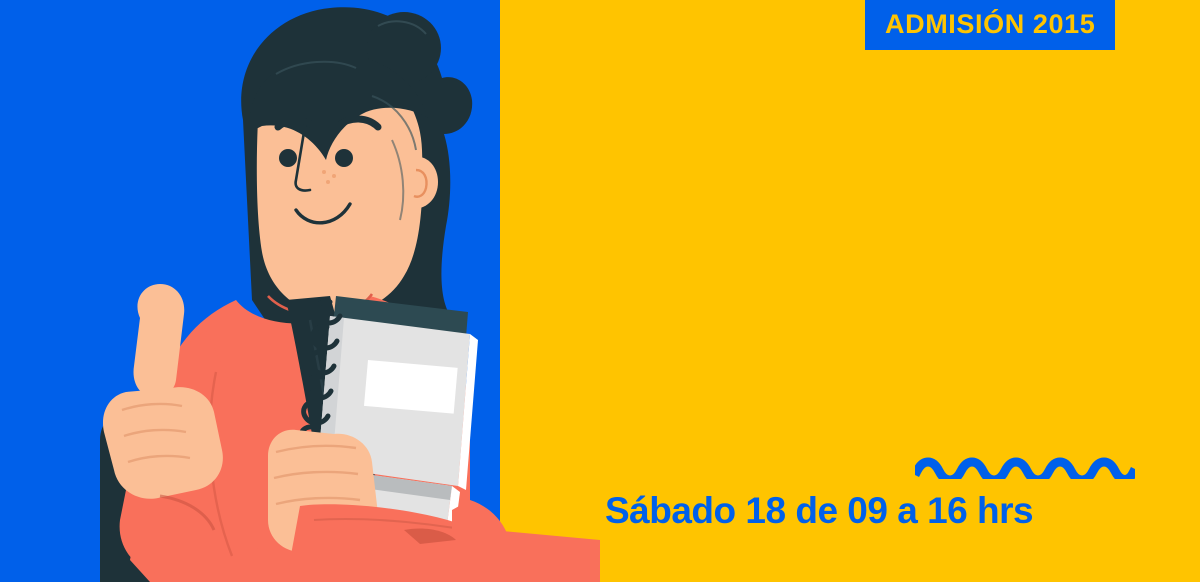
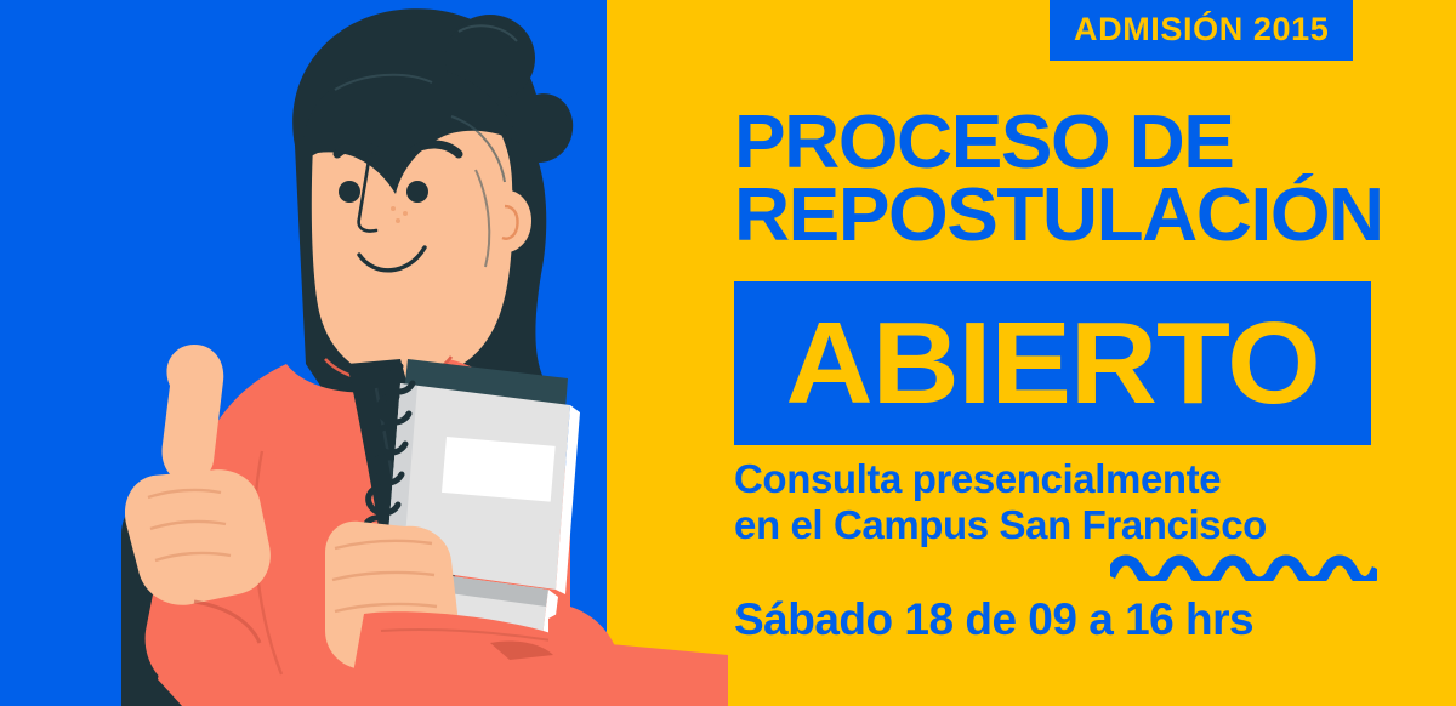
  ADMISIÓN 2015
+ PROCESO DE
+ REPOSTULACIÓN
+ ABIERTO
+ Consulta presencialmente
+ en el Campus San Francisco
  Sábado 18 de 09 a 16 hrs
